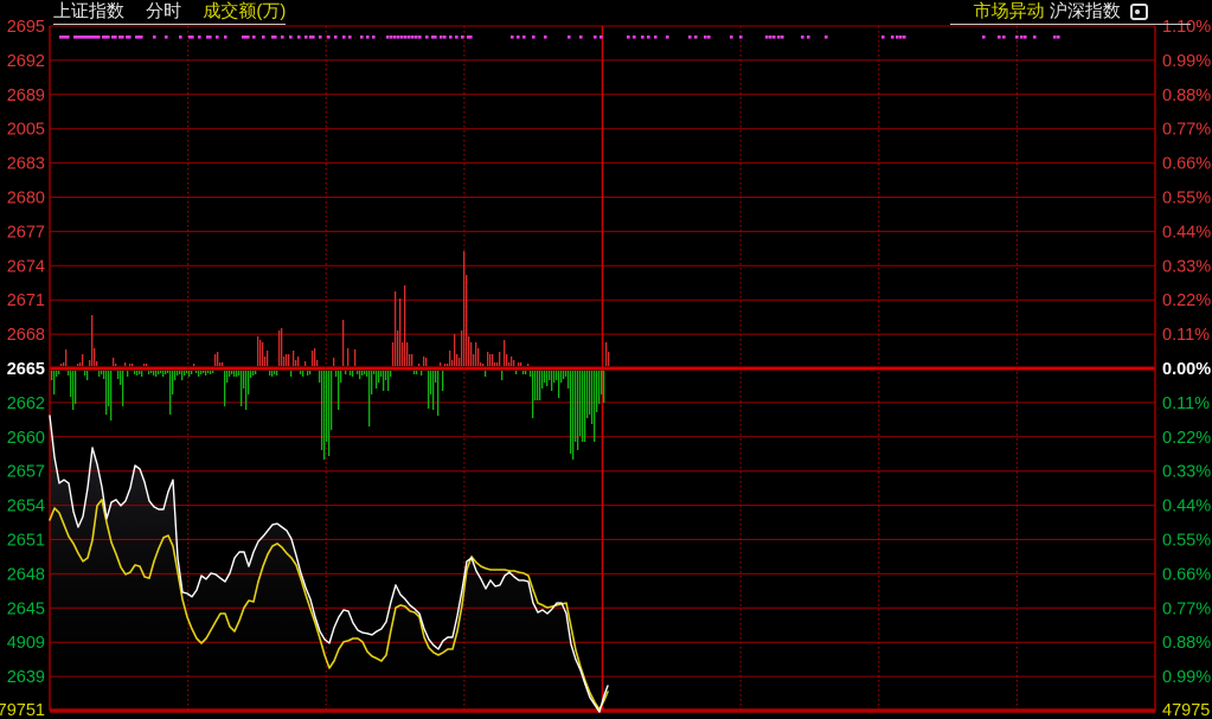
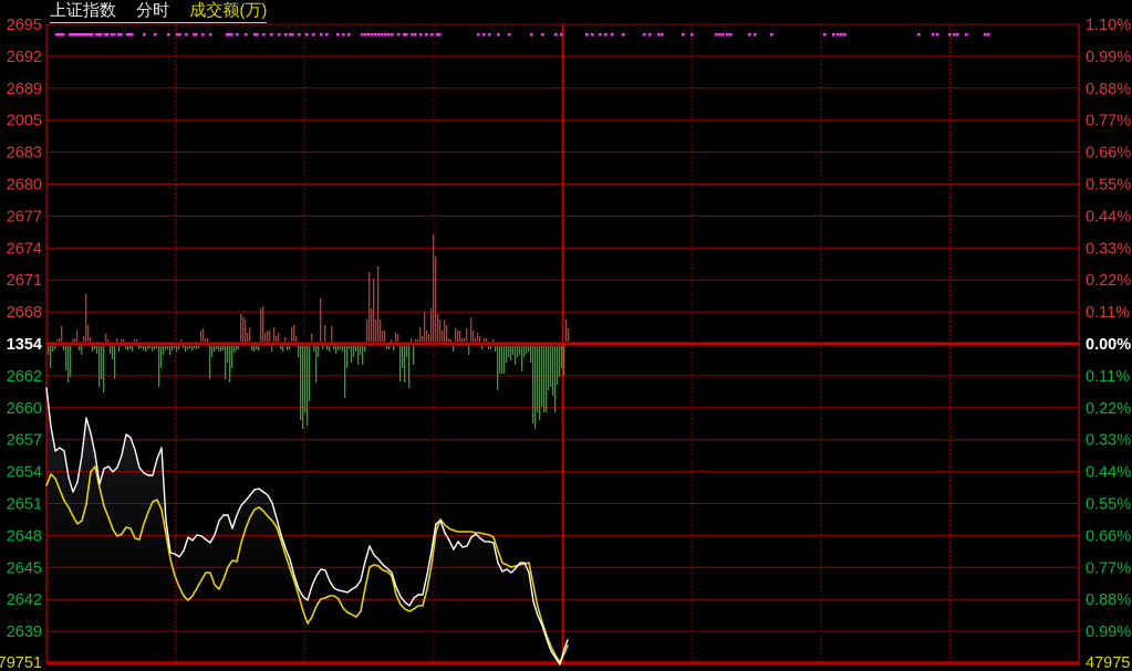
  2695
  1.10%
  2692
  0.99%
  2689
  0.88%
  2005
  0.77%
  2683
  0.66%
  2680
  0.55%
  2677
  0.44%
  2674
  0.33%
  2671
  0.22%
  2668
  0.11%
- 2665
+ 1354
  0.00%
  2662
  0.11%
  2660
  0.22%
  2657
  0.33%
  2654
  0.44%
  2651
  0.55%
  2648
  0.66%
  2645
  0.77%
- 4909
+ 2642
  0.88%
  2639
  0.99%
  79751
  47975
  上证指数 分时 成交额(万)
- 市场异动 沪深指数
